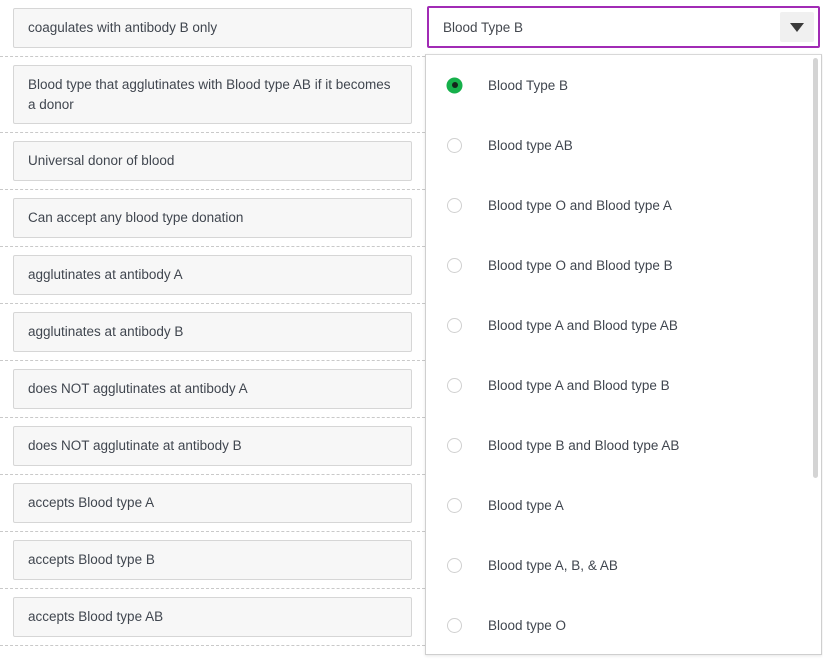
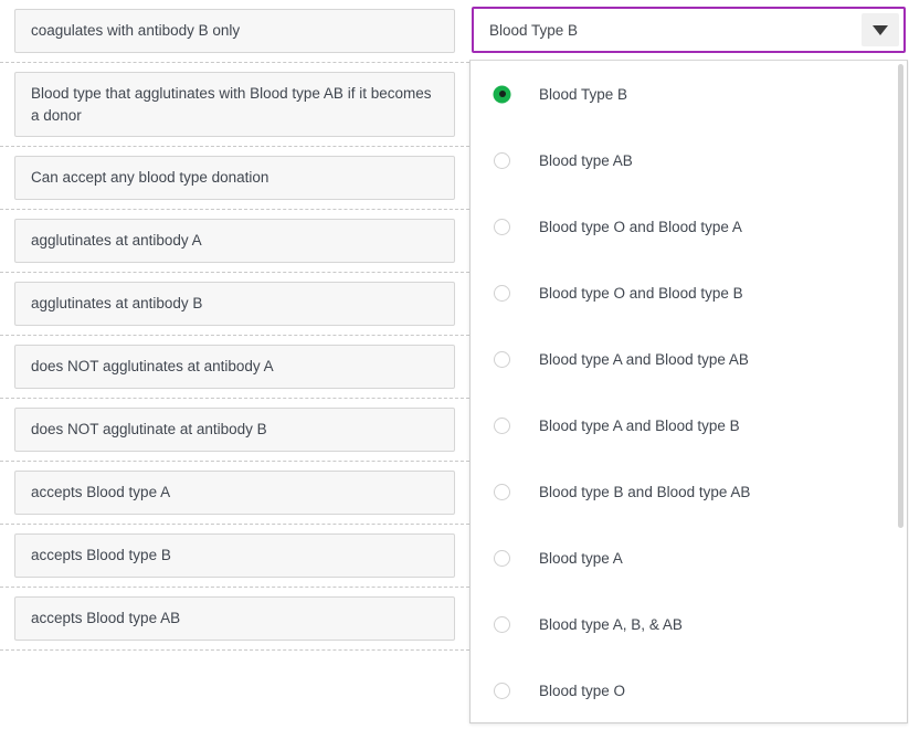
  coagulates with antibody B only
  Blood type that agglutinates with Blood type AB if it becomes a donor
- Universal donor of blood
  Can accept any blood type donation
  agglutinates at antibody A
  agglutinates at antibody B
  does NOT agglutinates at antibody A
  does NOT agglutinate at antibody B
  accepts Blood type A
  accepts Blood type B
  accepts Blood type AB
  Blood Type B
  Blood Type B
  Blood type AB
  Blood type O and Blood type A
  Blood type O and Blood type B
  Blood type A and Blood type AB
  Blood type A and Blood type B
  Blood type B and Blood type AB
  Blood type A
  Blood type A, B, & AB
  Blood type O
